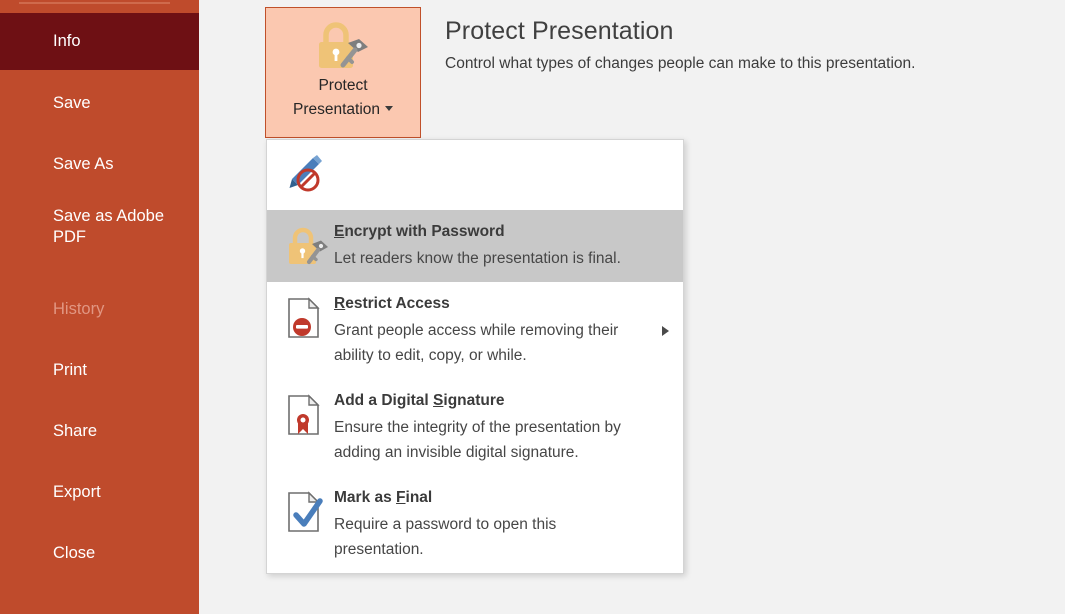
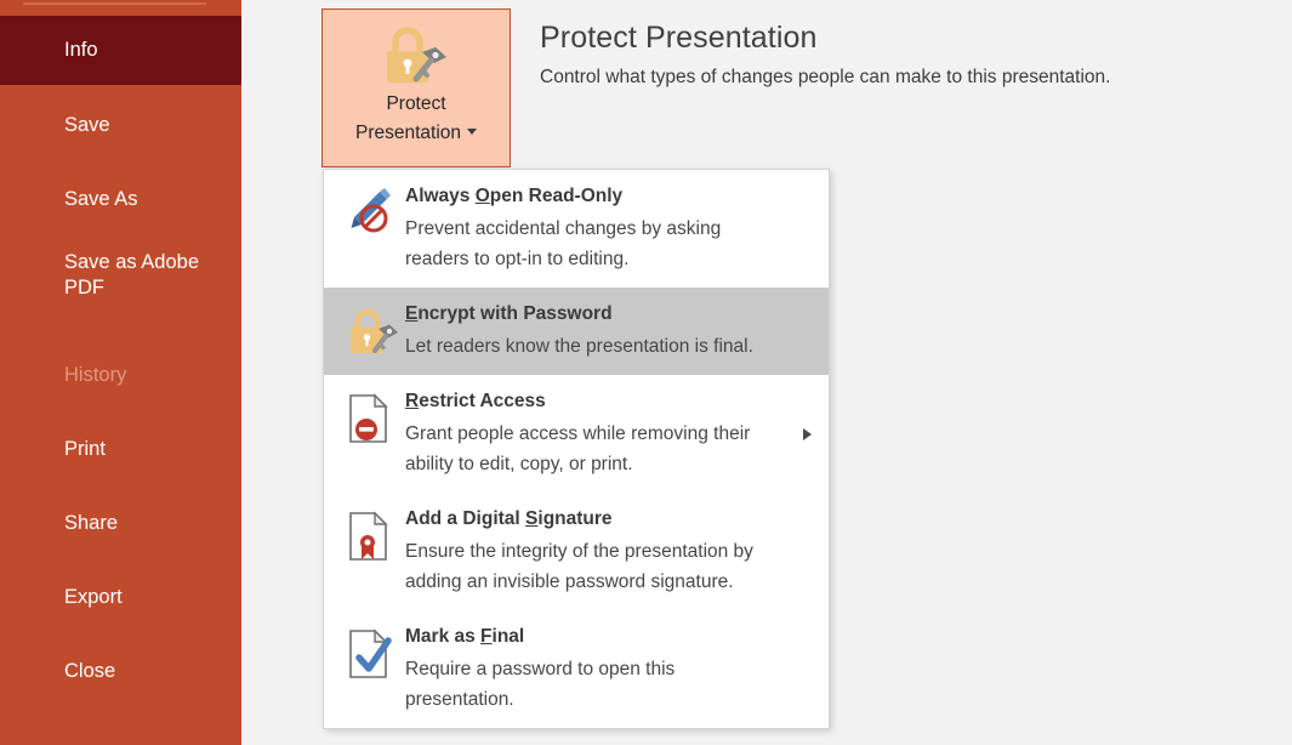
  Info
  Save
  Save As
  Save as Adobe
  PDF
  History
  Print
  Share
  Export
  Close
  Protect
  Presentation
  Protect Presentation
  Control what types of changes people can make to this presentation.
+ Always Open Read-Only
+ Prevent accidental changes by asking readers to opt-in to editing.
  Encrypt with Password
  Let readers know the presentation is final.
  Restrict Access
- Grant people access while removing their ability to edit, copy, or while.
+ Grant people access while removing their ability to edit, copy, or print.
  Add a Digital Signature
- Ensure the integrity of the presentation by adding an invisible digital signature.
+ Ensure the integrity of the presentation by adding an invisible password signature.
  Mark as Final
  Require a password to open this presentation.
